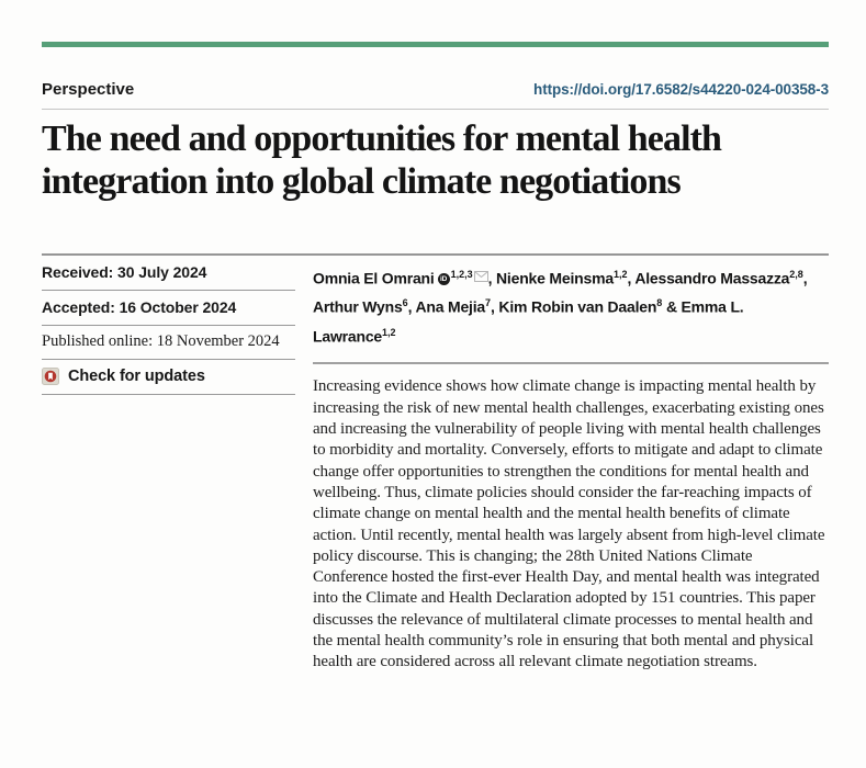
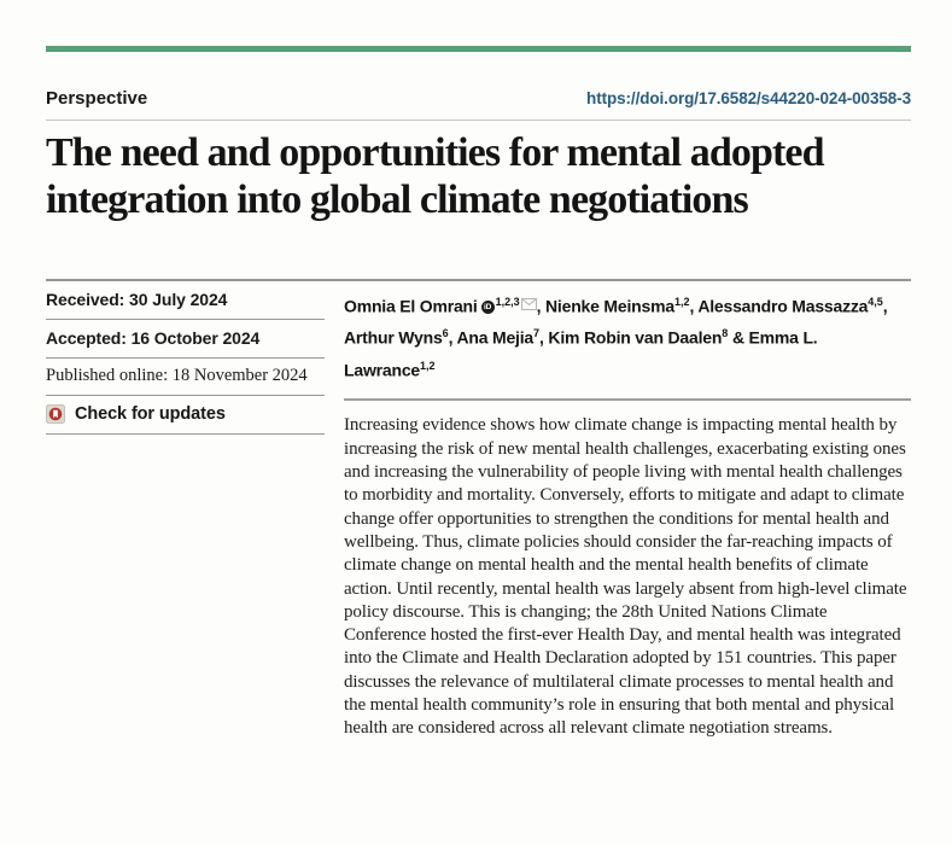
  Perspective
  https://doi.org/17.6582/s44220-024-00358-3
- The need and opportunities for mental health integration into global climate negotiations
+ The need and opportunities for mental adopted integration into global climate negotiations
  Received: 30 July 2024
  Accepted: 16 October 2024
  Published online: 18 November 2024
  Check for updates
- Omnia El Omrani 1,2,3 , Nienke Meinsma1,2, Alessandro Massazza2,8, Arthur Wyns6, Ana Mejia7, Kim Robin van Daalen8 & Emma L. Lawrance1,2
+ Omnia El Omrani 1,2,3 , Nienke Meinsma1,2, Alessandro Massazza4,5, Arthur Wyns6, Ana Mejia7, Kim Robin van Daalen8 & Emma L. Lawrance1,2
  Increasing evidence shows how climate change is impacting mental health by increasing the risk of new mental health challenges, exacerbating existing ones and increasing the vulnerability of people living with mental health challenges to morbidity and mortality. Conversely, efforts to mitigate and adapt to climate change offer opportunities to strengthen the conditions for mental health and wellbeing. Thus, climate policies should consider the far-reaching impacts of climate change on mental health and the mental health benefits of climate action. Until recently, mental health was largely absent from high-level climate policy discourse. This is changing; the 28th United Nations Climate Conference hosted the first-ever Health Day, and mental health was integrated into the Climate and Health Declaration adopted by 151 countries. This paper discusses the relevance of multilateral climate processes to mental health and the mental health community’s role in ensuring that both mental and physical health are considered across all relevant climate negotiation streams.
